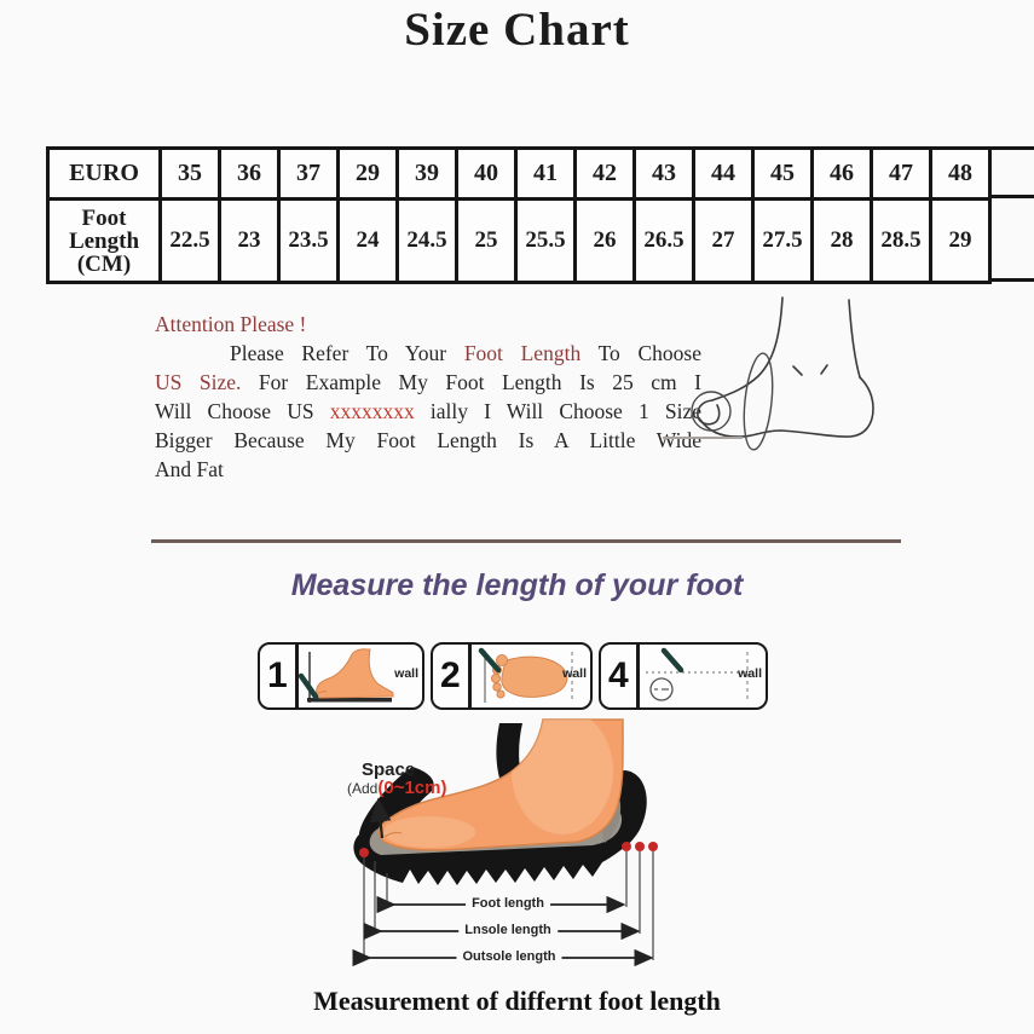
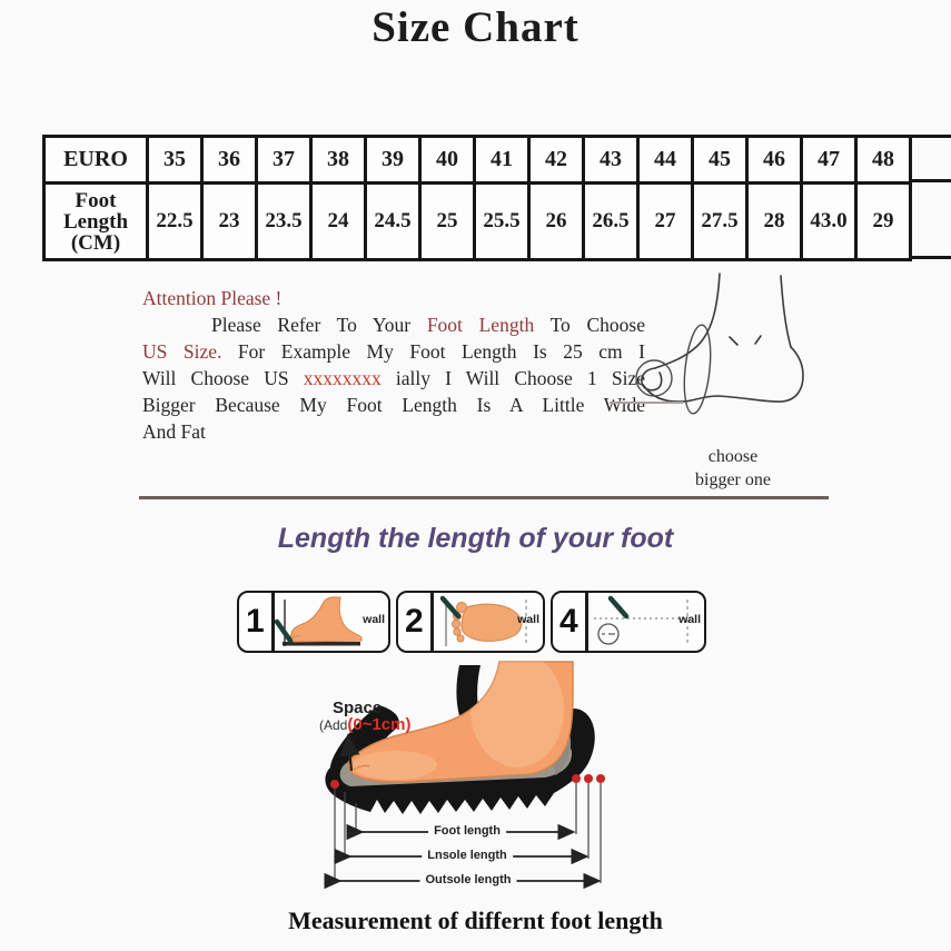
  Size Chart
- EURO	35	36	37	29	39	40	41	42	43	44	45	46	47	48
+ EURO	35	36	37	38	39	40	41	42	43	44	45	46	47	48
- Foot Length (CM)	22.5	23	23.5	24	24.5	25	25.5	26	26.5	27	27.5	28	28.5	29
+ Foot Length (CM)	22.5	23	23.5	24	24.5	25	25.5	26	26.5	27	27.5	28	43.0	29
  Attention Please !
  Please Refer To Your Foot Length To Choose
  US Size. For Example My Foot Length Is 25 cm I
  Will Choose US xxxxxxxx ially I Will Choose 1 Size
  Bigger Because My Foot Length Is A Little Wide
  And Fat
+ choose
+ bigger one
- Measure the length of your foot
+ Length the length of your foot
  1
  wall
  2
  wall
  4
  wall
  Space
  (Add(0~1cm)
  Foot length
  Lnsole length
  Outsole length
  Measurement of differnt foot length
